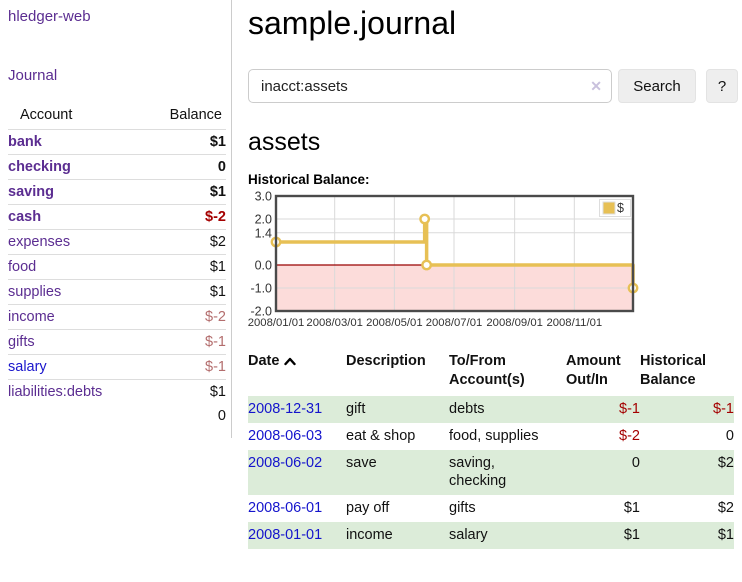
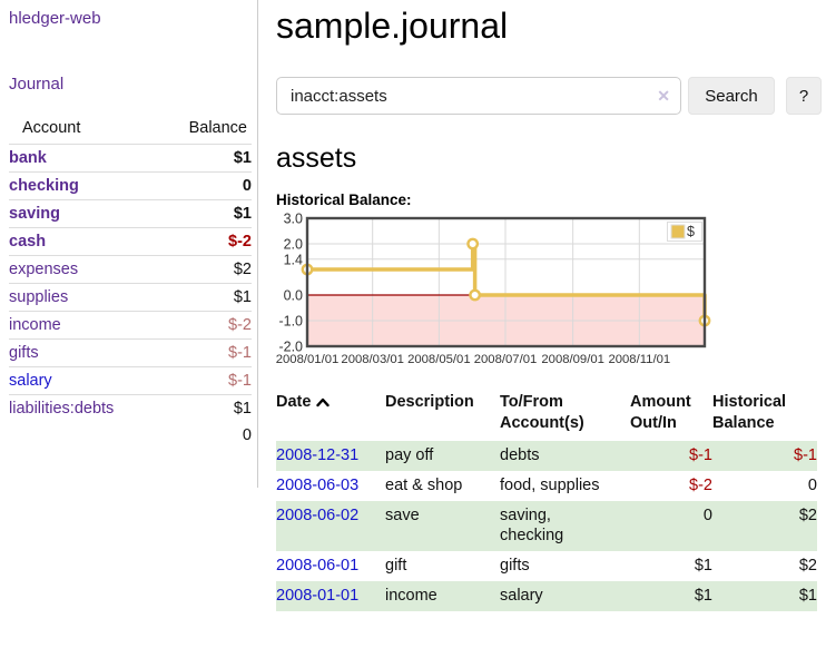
  hledger-web
  Journal
  Account	Balance
  bank	$1
  checking	0
  saving	$1
  cash	$-2
  expenses	$2
- food	$1
  supplies	$1
  income	$-2
  gifts	$-1
  salary	$-1
  liabilities:debts	$1
  	0
  sample.journal
  inacct:assets
  ✕
  Search
  ?
  assets
  Historical Balance:
  $
  3.0
  2.0
  1.4
  0.0
  -1.0
  -2.0
  2008/01/01
  2008/03/01
  2008/05/01
  2008/07/01
  2008/09/01
  2008/11/01
  Date	Description	To/FromAccount(s)	AmountOut/In	HistoricalBalance
- 2008-12-31	gift	debts	$-1	$-1
+ 2008-12-31	pay off	debts	$-1	$-1
  2008-06-03	eat & shop	food, supplies	$-2	0
  2008-06-02	save	saving, checking	0	$2
- 2008-06-01	pay off	gifts	$1	$2
+ 2008-06-01	gift	gifts	$1	$2
  2008-01-01	income	salary	$1	$1
